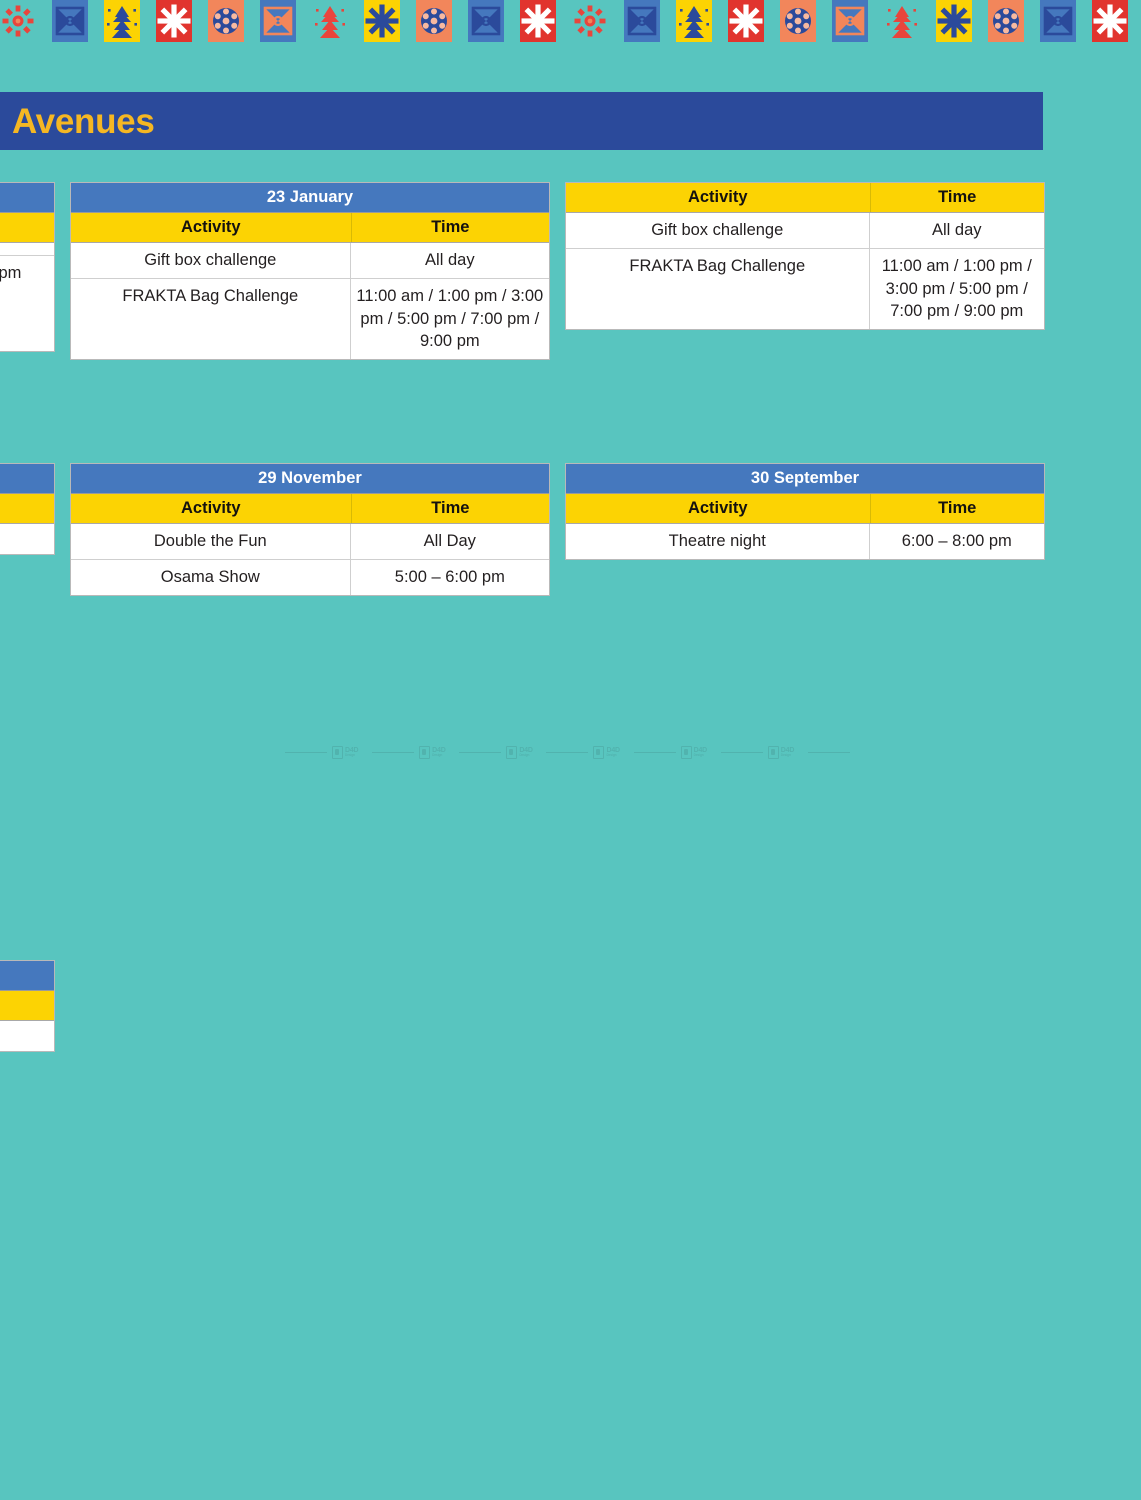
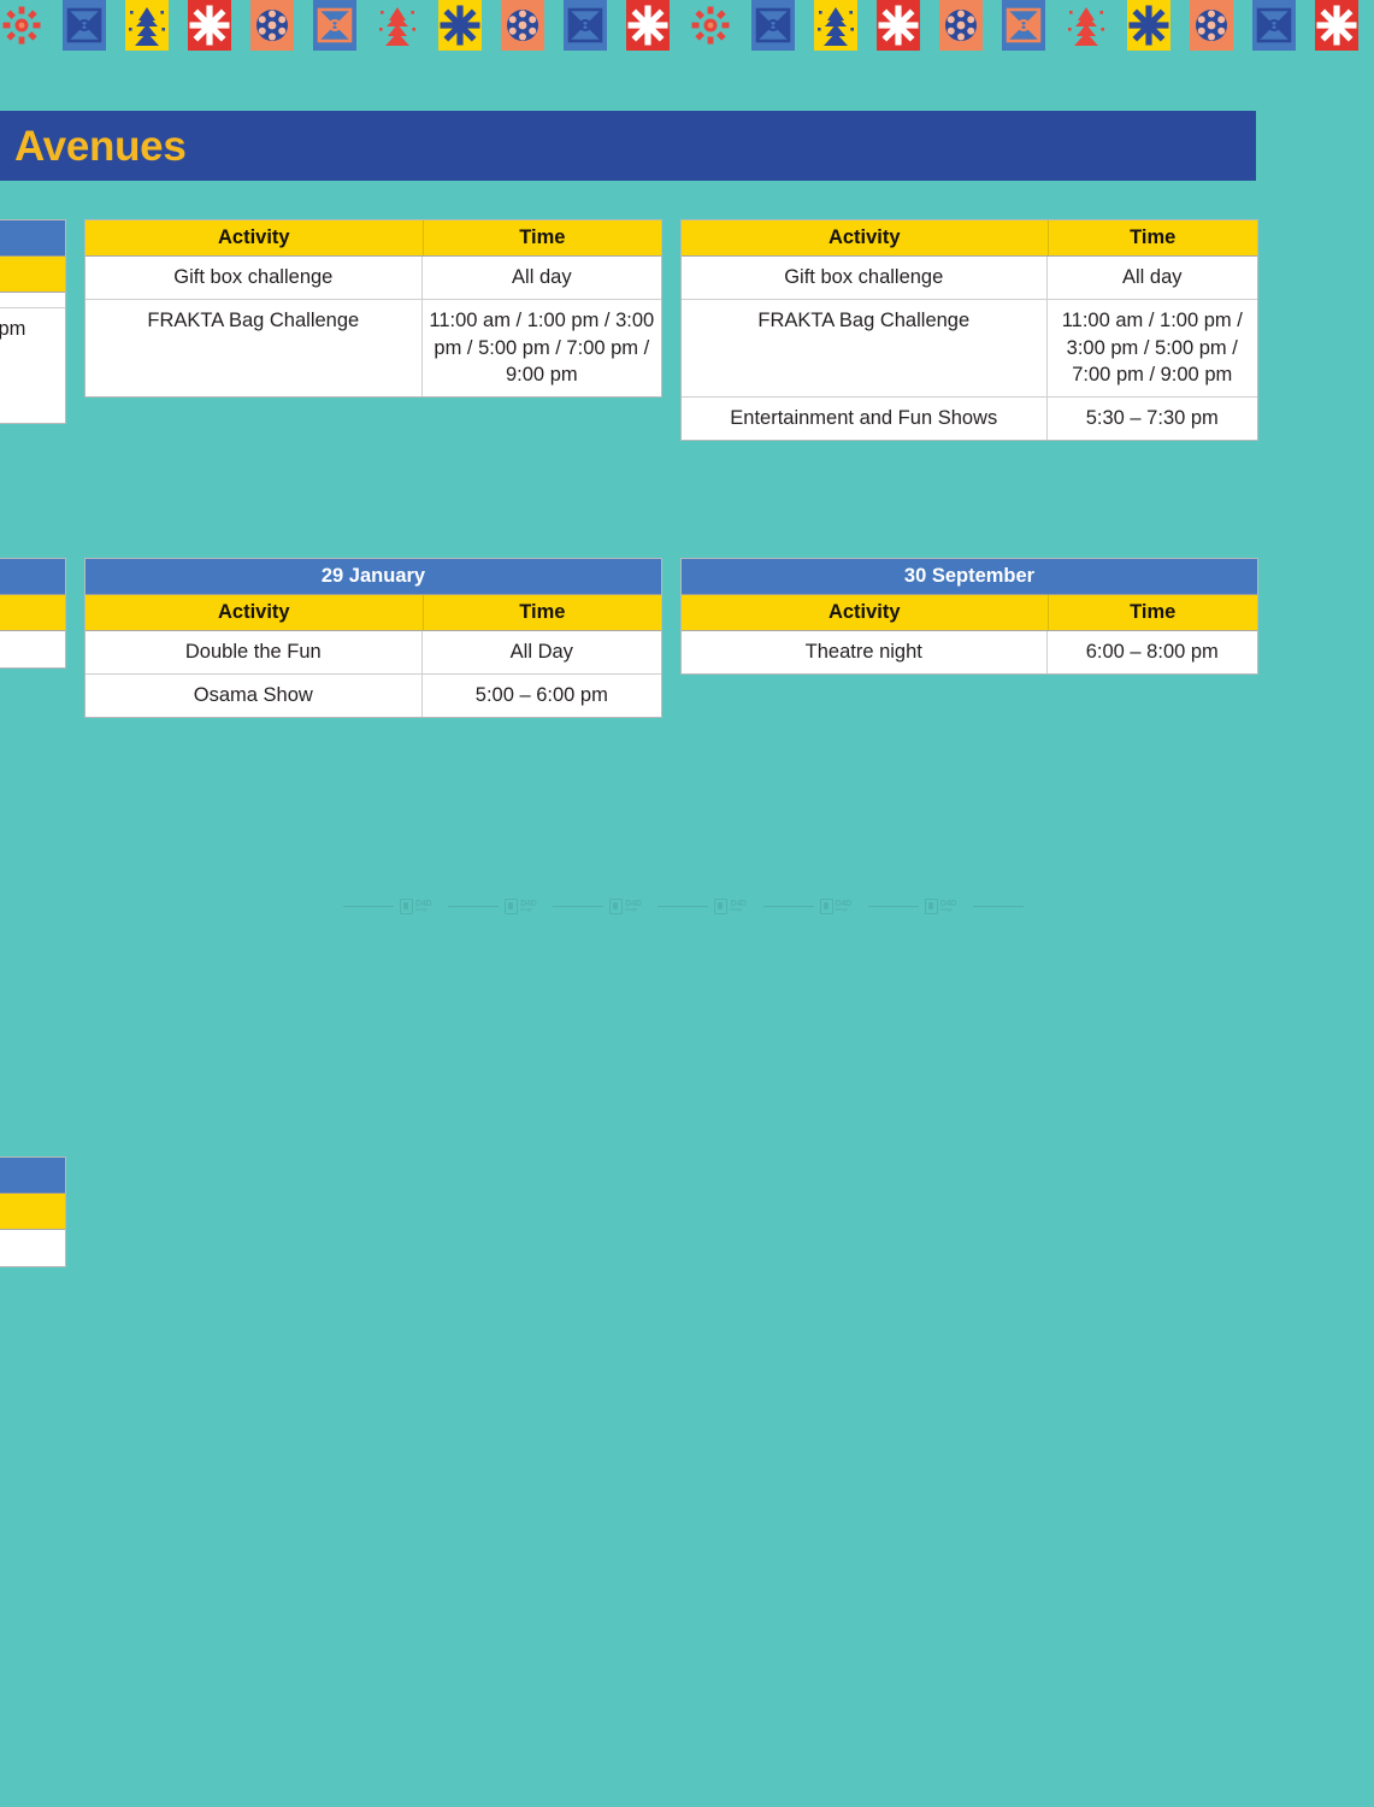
  Avenues
- 23 January
  Activity
  Time
  Gift box challenge
  All day
  FRAKTA Bag Challenge
  11:00 am / 1:00 pm / 3:00 pm / 5:00 pm / 7:00 pm / 9:00 pm
  Activity
  Time
  Gift box challenge
  All day
  FRAKTA Bag Challenge
  11:00 am / 1:00 pm / 3:00 pm / 5:00 pm / 7:00 pm / 9:00 pm
+ Entertainment and Fun Shows
+ 5:30 – 7:30 pm
- 29 November
+ 29 January
  Activity
  Time
  Double the Fun
  All Day
  Osama Show
  5:00 – 6:00 pm
  30 September
  Activity
  Time
  Theatre night
  6:00 – 8:00 pm
